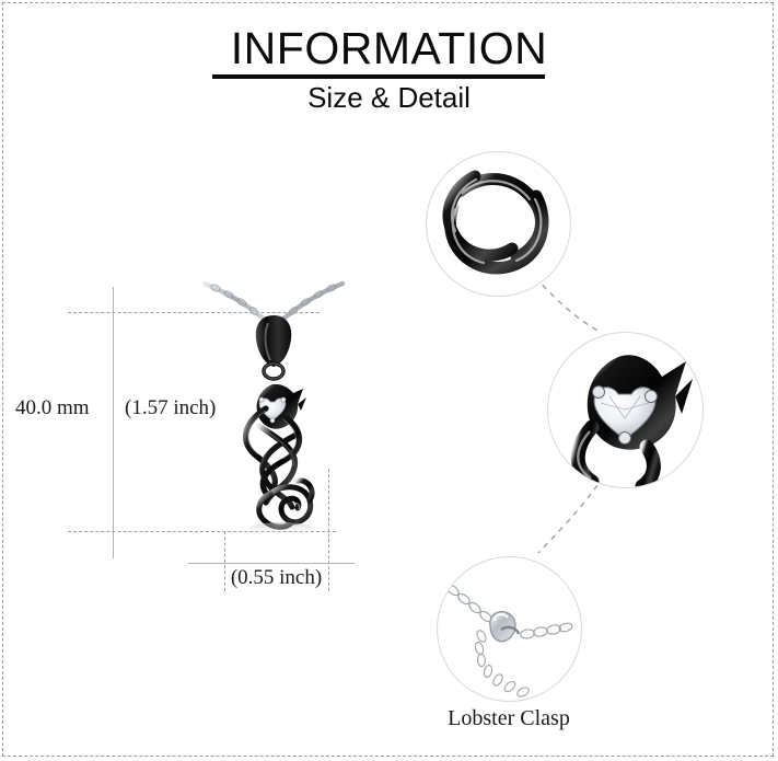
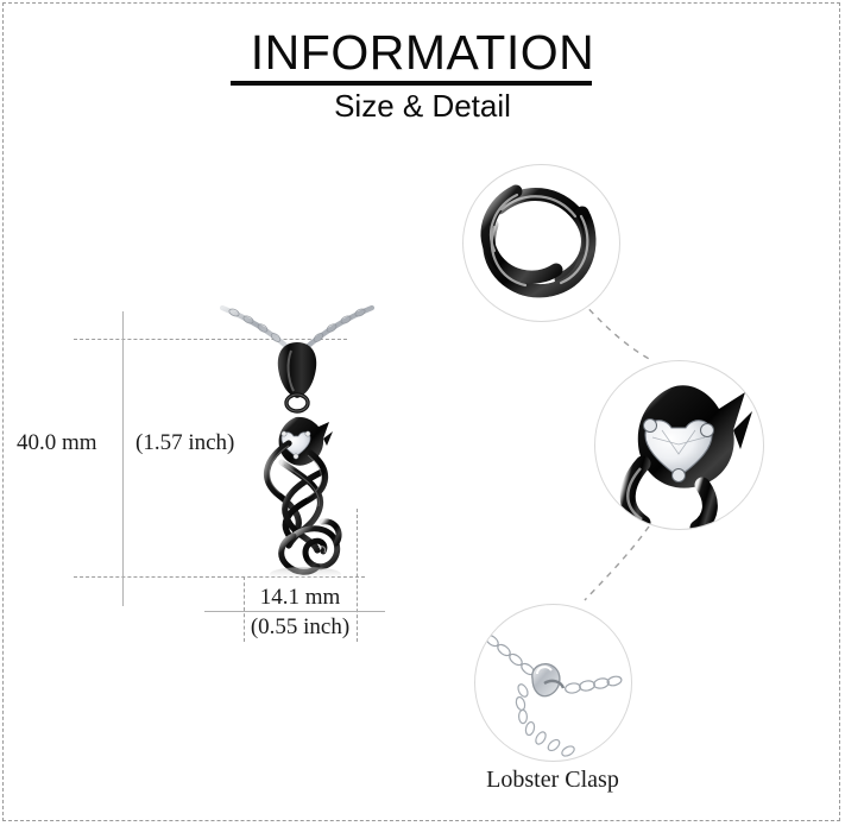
  INFORMATION
  Size & Detail
  40.0 mm
  (1.57 inch)
+ 14.1 mm
  (0.55 inch)
  Lobster Clasp
